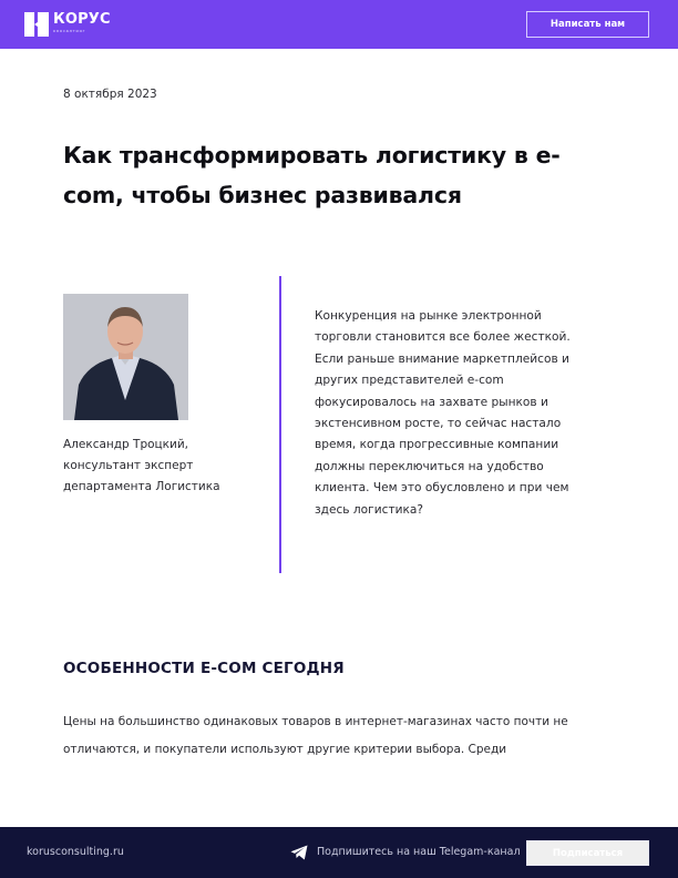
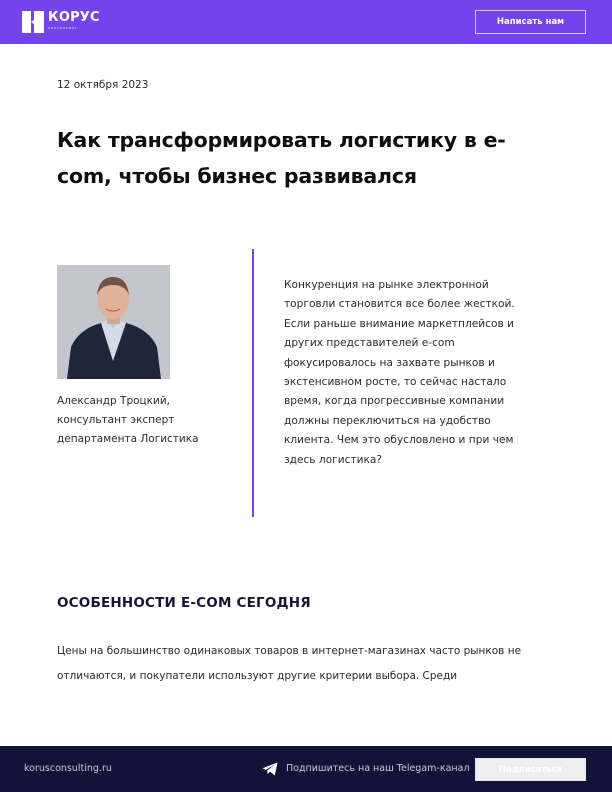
  КОРУС
  Написать нам
- 8 октября 2023
+ 12 октября 2023
  Как трансформировать логистику в e-com, чтобы бизнес развивался
  Александр Троцкий,
  консультант эксперт
  департамента Логистика
  Конкуренция на рынке электронной торговли становится все более жесткой. Если раньше внимание маркетплейсов и других представителей e-com фокусировалось на захвате рынков и экстенсивном росте, то сейчас настало время, когда прогрессивные компании должны переключиться на удобство клиента. Чем это обусловлено и при чем здесь логистика?
  ОСОБЕННОСТИ E-COM СЕГОДНЯ
- Цены на большинство одинаковых товаров в интернет-магазинах часто почти не отличаются, и покупатели используют другие критерии выбора. Среди
+ Цены на большинство одинаковых товаров в интернет-магазинах часто рынков не отличаются, и покупатели используют другие критерии выбора. Среди
  korusconsulting.ru
  Подпишитесь на наш Telegam-канал
